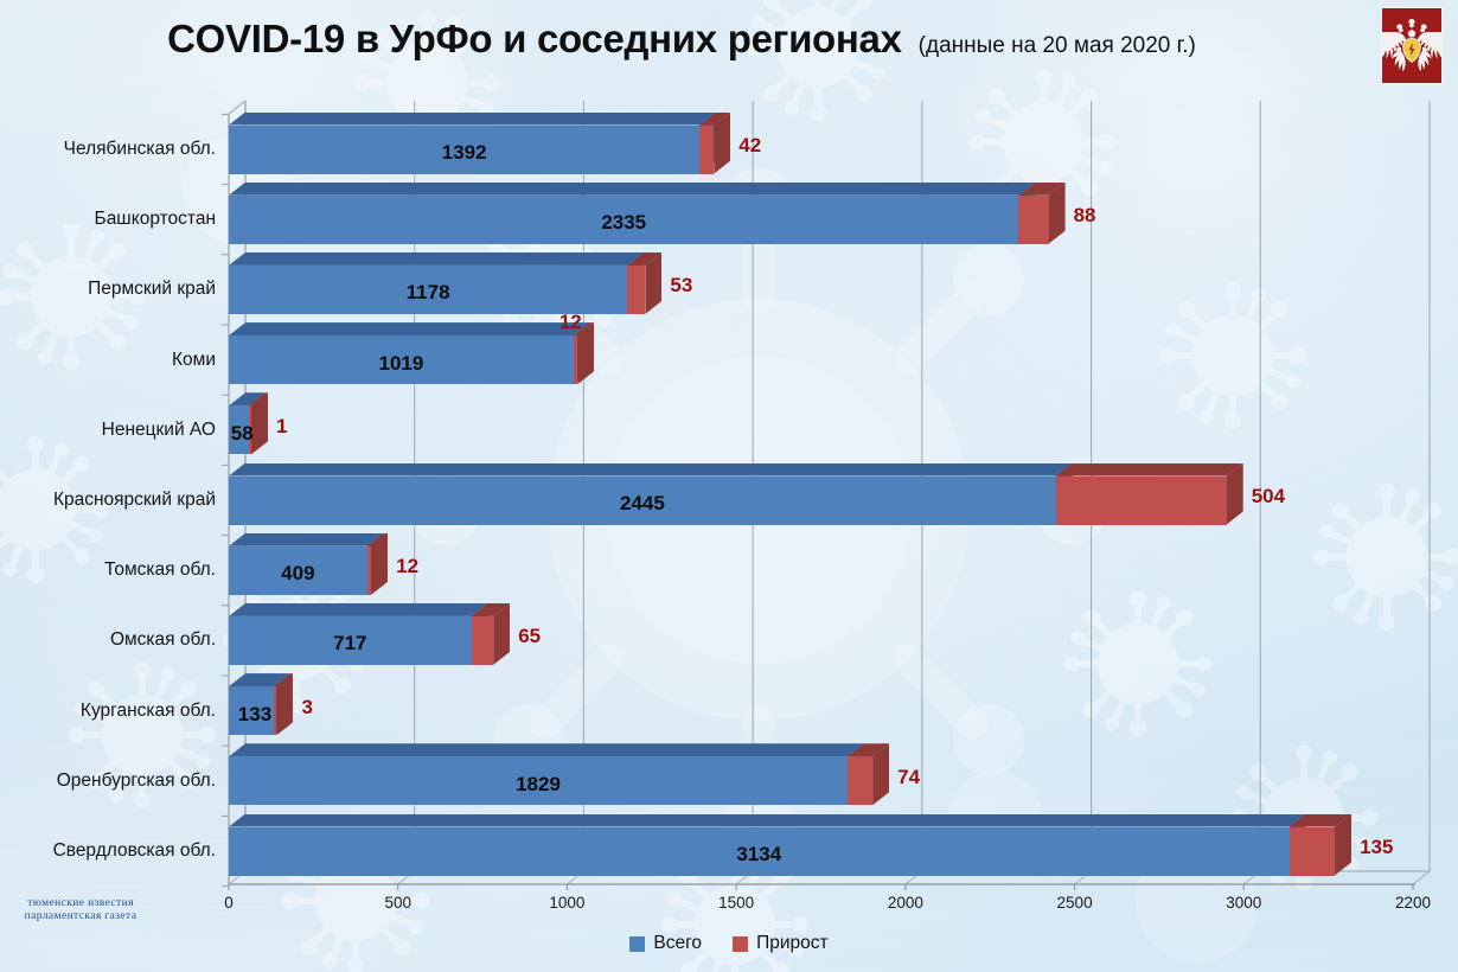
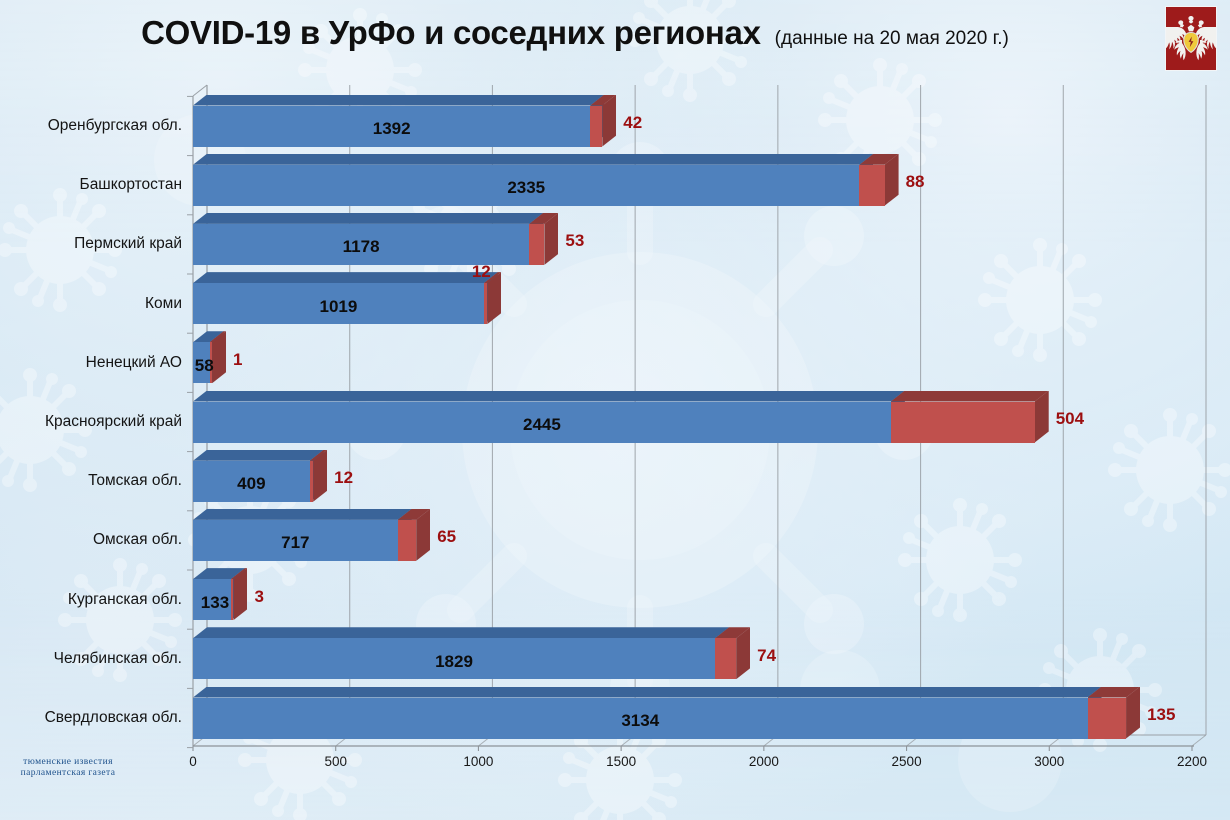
  COVID-19 в УрФо и соседних регионах
  (данные на 20 мая 2020 г.)
  1392
  42
  2335
  88
  1178
  53
  1019
  12
  58
  1
  2445
  504
  409
  12
  717
  65
  133
  3
  1829
  74
  3134
  135
- Челябинская обл.
+ Оренбургская обл.
  Башкортостан
  Пермский край
  Коми
  Ненецкий АО
  Красноярский край
  Томская обл.
  Омская обл.
  Курганская обл.
- Оренбургская обл.
+ Челябинская обл.
  Свердловская обл.
  0
  500
  1000
  1500
  2000
  2500
  3000
  2200
- Всего
- Прирост
  тюменские известия
  парламентская газета
